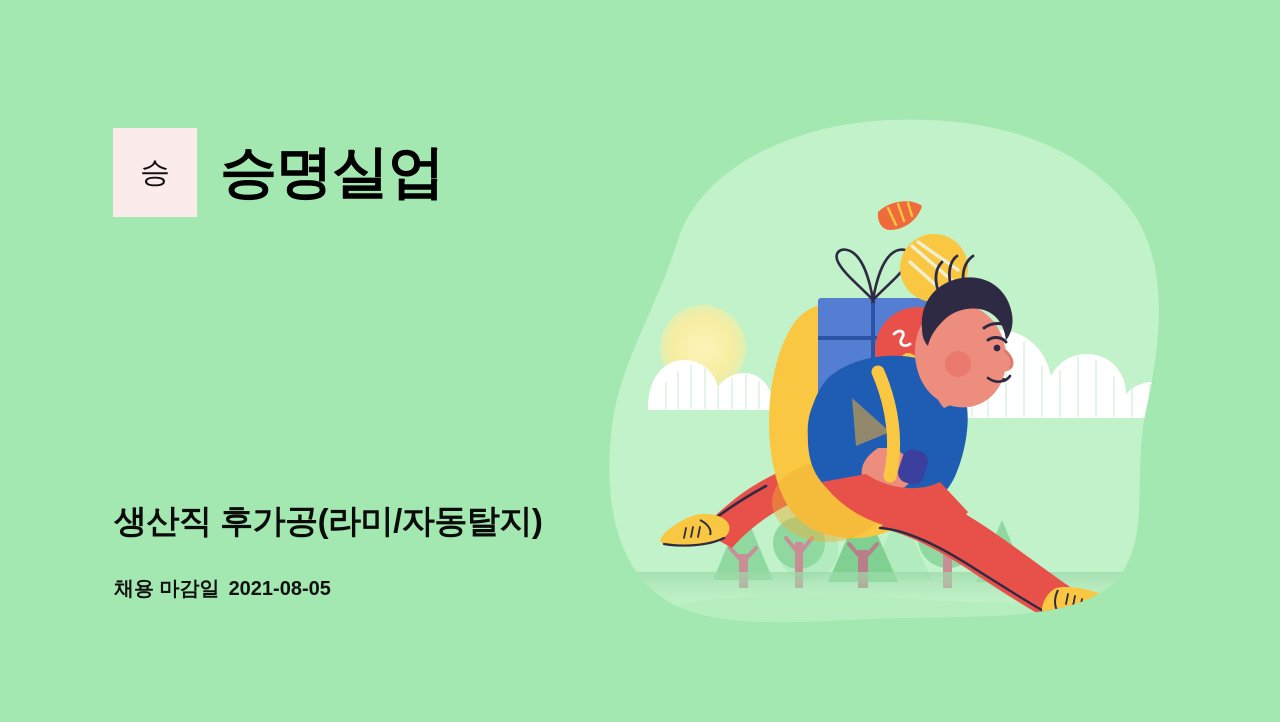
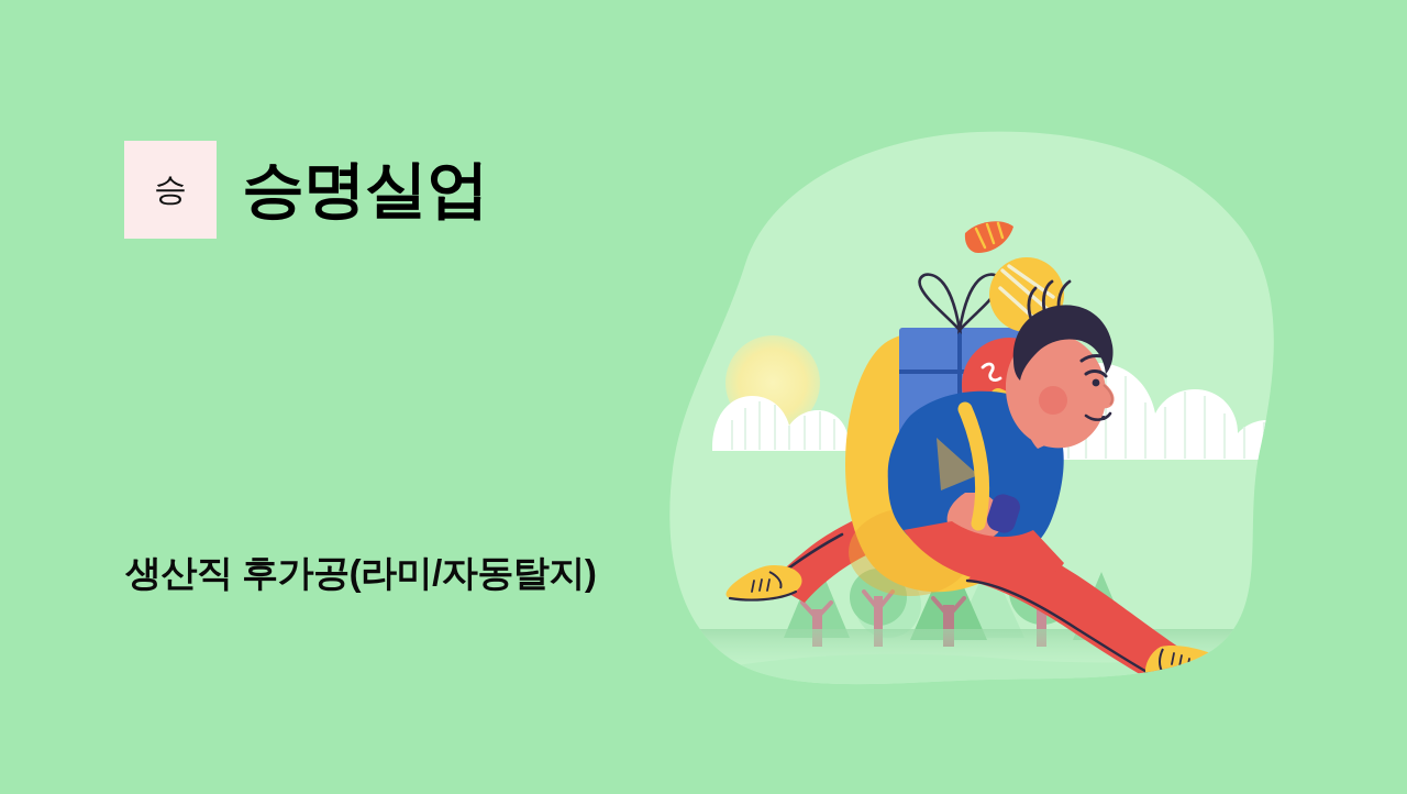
  승
  승명실업
  생산직 후가공(라미/자동탈지)
- 채용 마감일 2021-08-05
